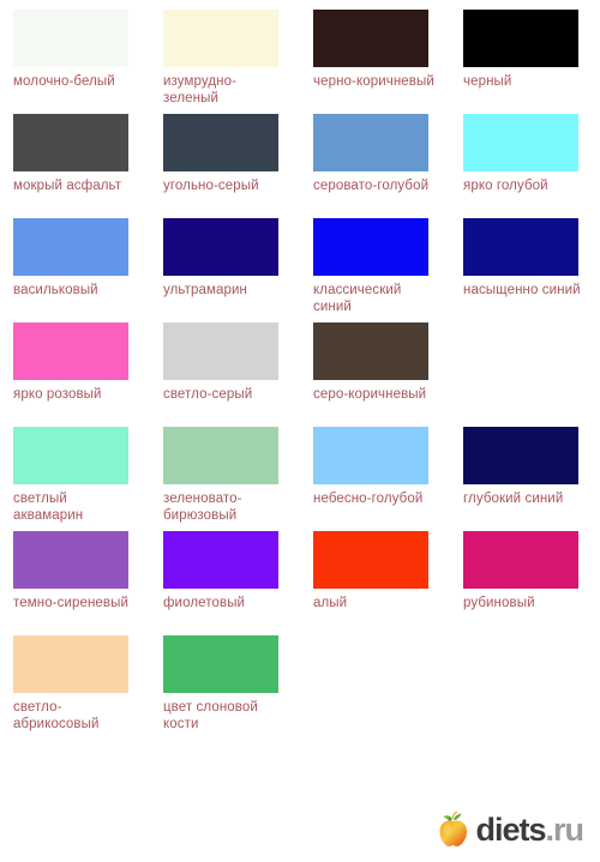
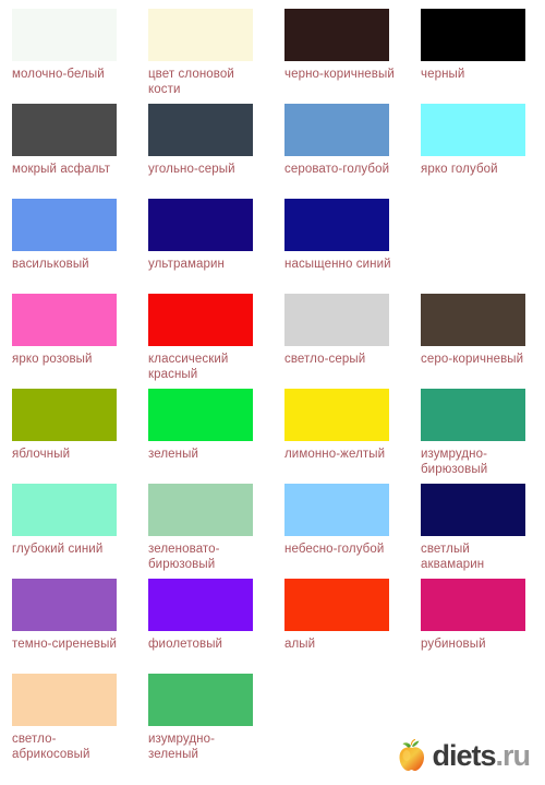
  молочно-белый
- изумрудно-зеленый
+ цвет слоновой кости
  черно-коричневый
  черный
  мокрый асфальт
  угольно-серый
  серовато-голубой
  ярко голубой
  васильковый
  ультрамарин
- классический синий
  насыщенно синий
  ярко розовый
+ классический красный
  светло-серый
  серо-коричневый
+ яблочный
+ зеленый
+ лимонно-желтый
+ изумрудно-бирюзовый
- светлый аквамарин
+ глубокий синий
  зеленовато-бирюзовый
  небесно-голубой
- глубокий синий
+ светлый аквамарин
  темно-сиреневый
  фиолетовый
  алый
  рубиновый
  светло-абрикосовый
- цвет слоновой кости
+ изумрудно-зеленый
  diets.ru
